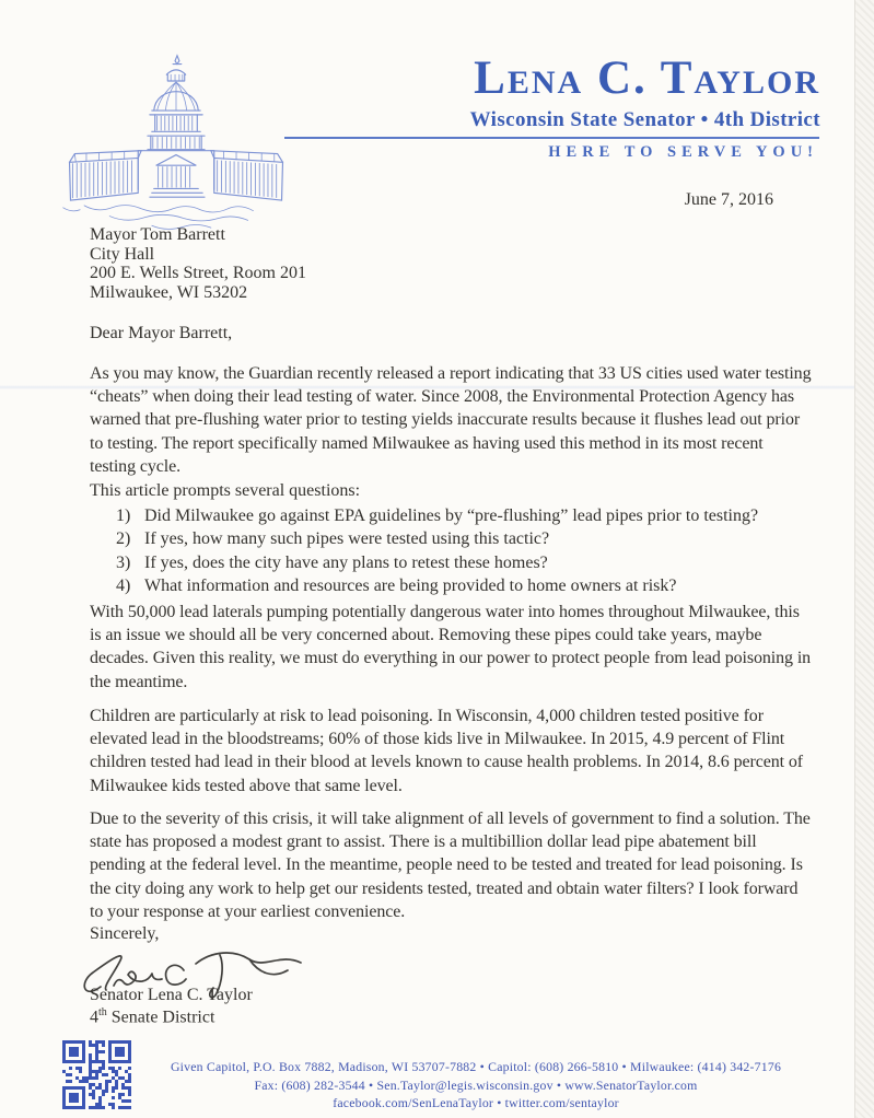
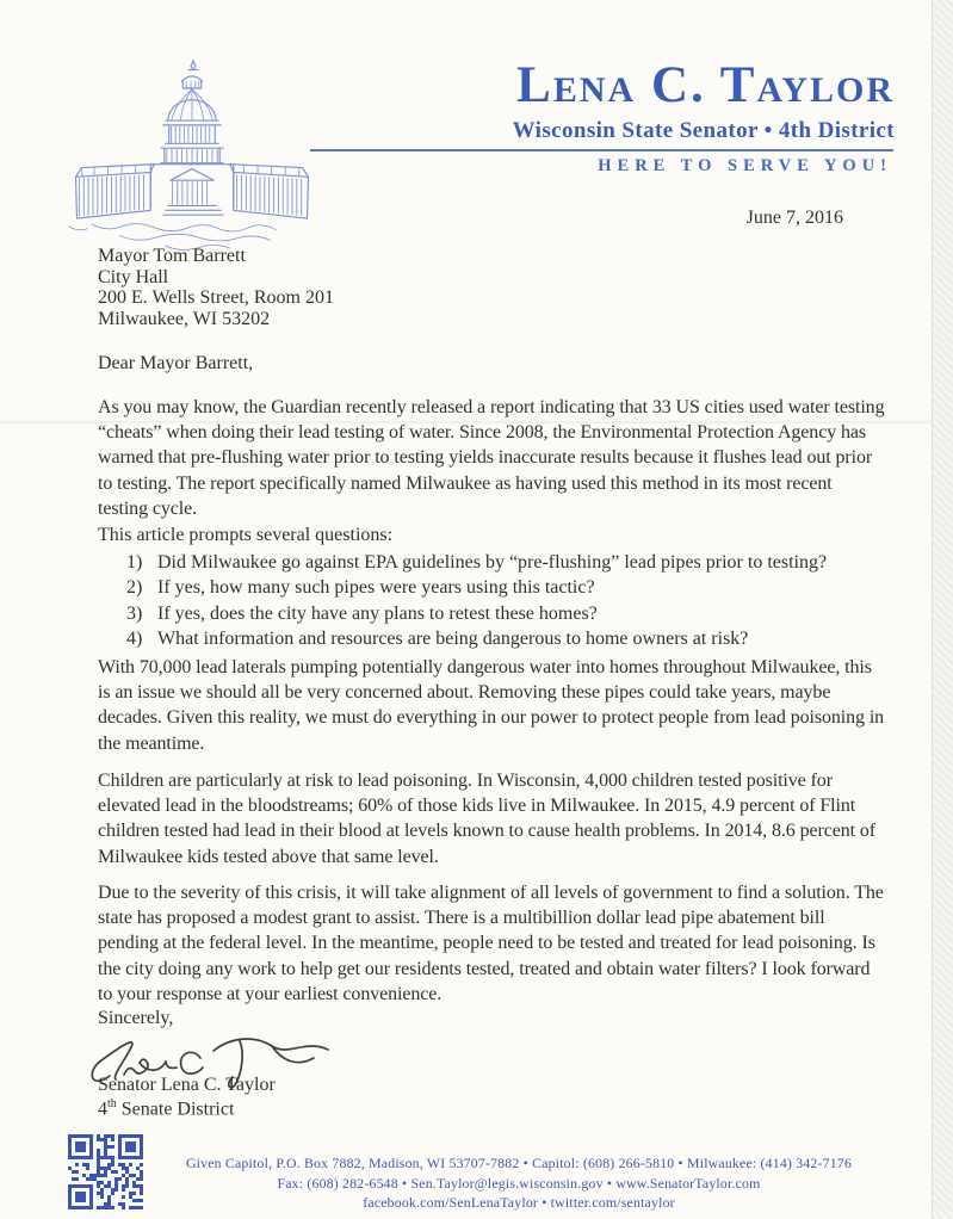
  Lena C. Taylor
  Wisconsin State Senator • 4th District
  HERE TO SERVE YOU!
  June 7, 2016
  Mayor Tom Barrett
  City Hall
  200 E. Wells Street, Room 201
  Milwaukee, WI 53202
  Dear Mayor Barrett,
  As you may know, the Guardian recently released a report indicating that 33 US cities used water testing “cheats” when doing their lead testing of water. Since 2008, the Environmental Protection Agency has warned that pre-flushing water prior to testing yields inaccurate results because it flushes lead out prior to testing. The report specifically named Milwaukee as having used this method in its most recent testing cycle.
  This article prompts several questions:
  1)
  Did Milwaukee go against EPA guidelines by “pre-flushing” lead pipes prior to testing?
  2)
- If yes, how many such pipes were tested using this tactic?
+ If yes, how many such pipes were years using this tactic?
  3)
  If yes, does the city have any plans to retest these homes?
  4)
- What information and resources are being provided to home owners at risk?
+ What information and resources are being dangerous to home owners at risk?
- With 50,000 lead laterals pumping potentially dangerous water into homes throughout Milwaukee, this is an issue we should all be very concerned about. Removing these pipes could take years, maybe decades. Given this reality, we must do everything in our power to protect people from lead poisoning in the meantime.
+ With 70,000 lead laterals pumping potentially dangerous water into homes throughout Milwaukee, this is an issue we should all be very concerned about. Removing these pipes could take years, maybe decades. Given this reality, we must do everything in our power to protect people from lead poisoning in the meantime.
  Children are particularly at risk to lead poisoning. In Wisconsin, 4,000 children tested positive for elevated lead in the bloodstreams; 60% of those kids live in Milwaukee. In 2015, 4.9 percent of Flint children tested had lead in their blood at levels known to cause health problems. In 2014, 8.6 percent of Milwaukee kids tested above that same level.
  Due to the severity of this crisis, it will take alignment of all levels of government to find a solution. The state has proposed a modest grant to assist. There is a multibillion dollar lead pipe abatement bill pending at the federal level. In the meantime, people need to be tested and treated for lead poisoning. Is the city doing any work to help get our residents tested, treated and obtain water filters? I look forward to your response at your earliest convenience.
  Sincerely,
  Senator Lena C. Taylor
  4th Senate District
  Given Capitol, P.O. Box 7882, Madison, WI 53707-7882 • Capitol: (608) 266-5810 • Milwaukee: (414) 342-7176
- Fax: (608) 282-3544 • Sen.Taylor@legis.wisconsin.gov • www.SenatorTaylor.com
+ Fax: (608) 282-6548 • Sen.Taylor@legis.wisconsin.gov • www.SenatorTaylor.com
  facebook.com/SenLenaTaylor • twitter.com/sentaylor
